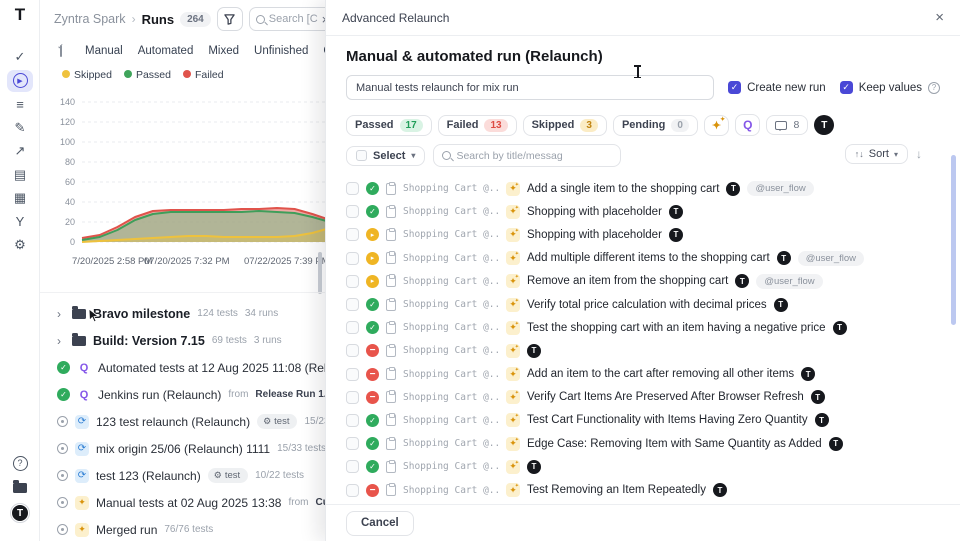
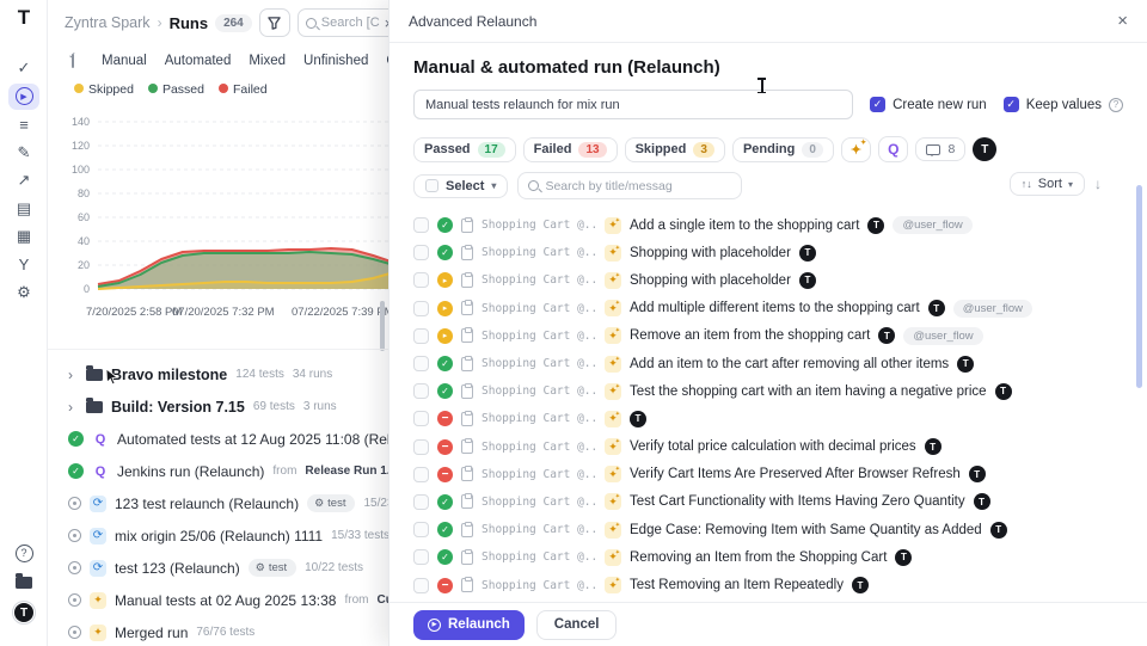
  T
  ✓
  ≡
  ✎
  ↗
  ▤
  ▦
  Y
  ⚙
  ?
  T
  Zyntra Spark
  ›
  Runs
  264
  Search [C
  Manual
  Automated
  Mixed
  Unfinished
  Skipped
  Passed
  Failed
  140
  120
  100
  80
  60
  40
  20
  0
  7/20/2025 2:58 PM
  07/20/2025 7:32 PM
  07/22/2025 7:39
  ›
  Bravo milestone
  124 tests
  34 runs
  ›
  Build: Version 7.15
  69 tests
  3 runs
  ✓
  Q
  Automated tests at 12 Aug 2025 11:08 (Re
  ✓
  Q
  Jenkins run (Relaunch)
  from
  Release Run 1
  ⟳
  123 test relaunch (Relaunch)
  test
  ⟳
  mix origin 25/06 (Relaunch) 1111
  15/33 tests
  ⟳
  test 123 (Relaunch)
  test
  10/22 tests
  ✦
  Manual tests at 02 Aug 2025 13:38
  from
  ✦
  Merged run
  76/76 tests
  Advanced Relaunch
  ×
  Manual & automated run (Relaunch)
  Manual tests relaunch for mix run
  ✓
  Create new run
  ✓
  Keep values
  ?
  Passed
  17
  Failed
  13
  Skipped
  3
  Pending
  0
  ✦
  Q
  8
  T
  Select
  ▾
  Search by title/messag
  ↑↓
  Sort
  ▾
  ↓
  Shopping Cart @..
  ✦
  Add a single item to the shopping cart
  T
  @user_flow
  Shopping Cart @..
  ✦
  Shopping with placeholder
  T
  Shopping Cart @..
  ✦
  Shopping with placeholder
  T
  Shopping Cart @..
  ✦
  Add multiple different items to the shopping cart
  T
  @user_flow
  Shopping Cart @..
  ✦
  Remove an item from the shopping cart
  T
  @user_flow
  Shopping Cart @..
  ✦
- Verify total price calculation with decimal prices
+ Add an item to the cart after removing all other items
  T
  Shopping Cart @..
  ✦
  Test the shopping cart with an item having a negative price
  T
  Shopping Cart @..
  ✦
  T
  Shopping Cart @..
  ✦
- Add an item to the cart after removing all other items
+ Verify total price calculation with decimal prices
  T
  Shopping Cart @..
  ✦
  Verify Cart Items Are Preserved After Browser Refresh
  T
  Shopping Cart @..
  ✦
  Test Cart Functionality with Items Having Zero Quantity
  T
  Shopping Cart @..
  ✦
  Edge Case: Removing Item with Same Quantity as Added
  T
  Shopping Cart @..
  ✦
+ Removing an Item from the Shopping Cart
  T
  Shopping Cart @..
  ✦
  Test Removing an Item Repeatedly
  T
+ Relaunch
  Cancel
